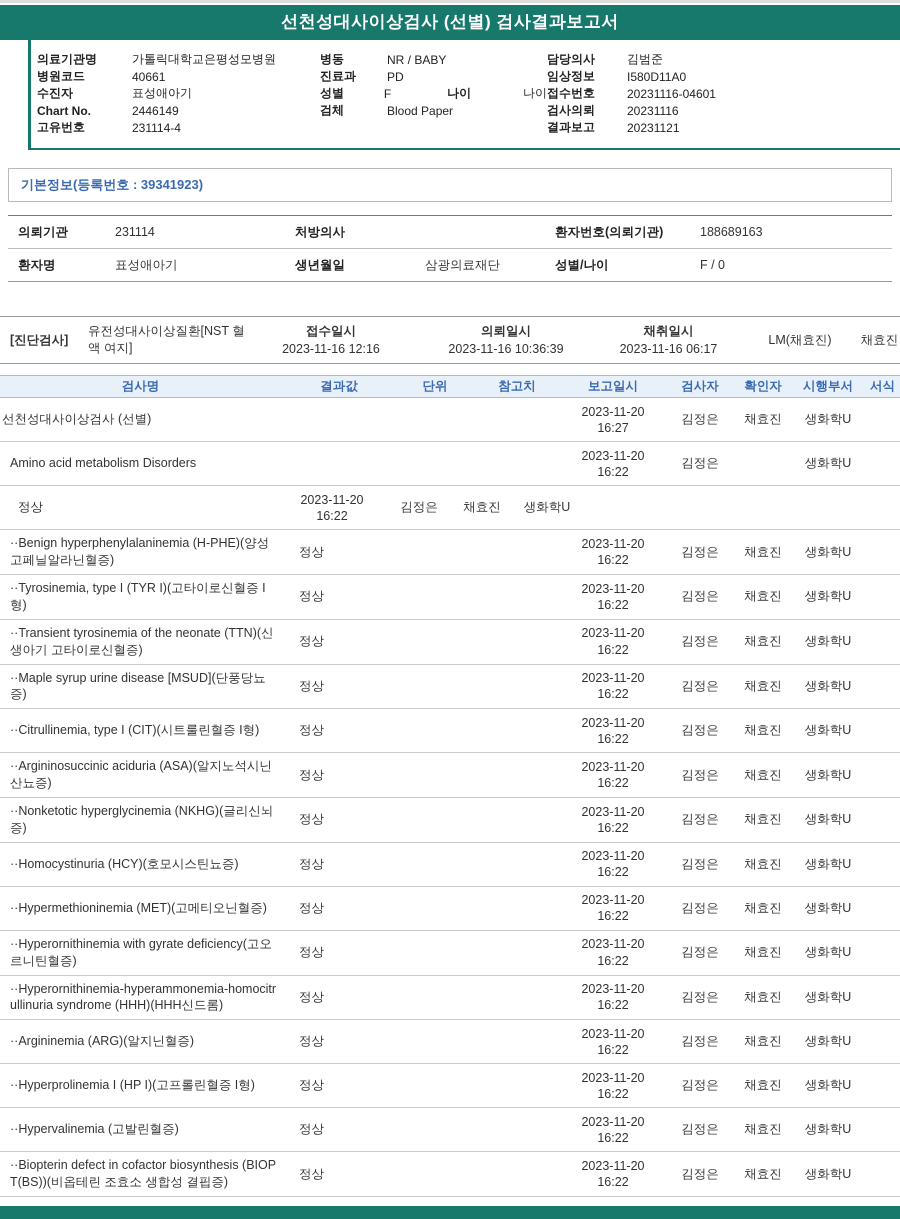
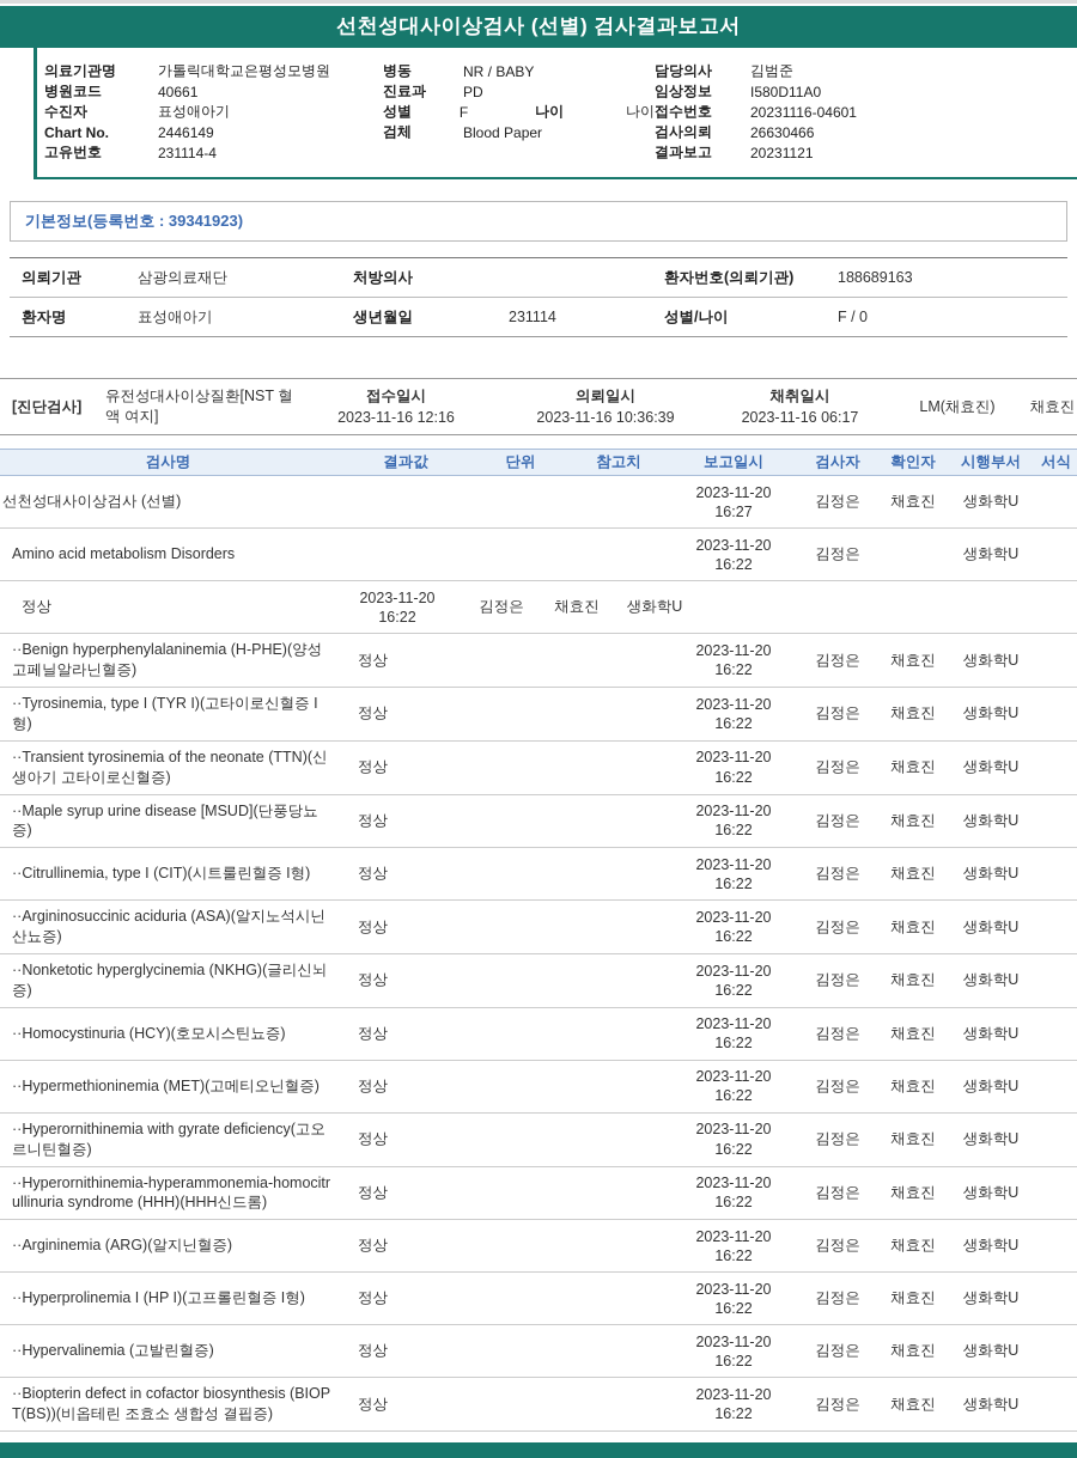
  선천성대사이상검사 (선별) 검사결과보고서
  의료기관명
  가톨릭대학교은평성모병원
  병원코드
  40661
  수진자
  표성애아기
  Chart No.
  2446149
  고유번호
  231114-4
  병동
  NR / BABY
  진료과
  PD
  성별
  F
  나이
  나이
  검체
  Blood Paper
  담당의사
  김범준
  임상정보
  I580D11A0
  접수번호
  20231116-04601
  검사의뢰
- 20231116
+ 26630466
  결과보고
  20231121
  기본정보(등록번호 : 39341923)
  의뢰기관
- 231114
+ 삼광의료재단
  처방의사
  환자번호(의뢰기관)
  188689163
  환자명
  표성애아기
  생년월일
- 삼광의료재단
+ 231114
  성별/나이
  F / 0
  [진단검사]
  유전성대사이상질환[NST 혈액 여지]
  접수일시
  2023-11-16 12:16
  의뢰일시
  2023-11-16 10:36:39
  채취일시
  2023-11-16 06:17
  LM(채효진)
  채효진
  검사명
  결과값
  단위
  참고치
  보고일시
  검사자
  확인자
  시행부서
  서식
  선천성대사이상검사 (선별)
  2023-11-20
  16:27
  김정은
  채효진
  생화학U
  Amino acid metabolism Disorders
  2023-11-20
  16:22
  김정은
  생화학U
  정상
  2023-11-20
  16:22
  김정은
  채효진
  생화학U
  ··Benign hyperphenylalaninemia (H-PHE)(양성 고페닐알라닌혈증)
  정상
  2023-11-20
  16:22
  김정은
  채효진
  생화학U
  ··Tyrosinemia, type I (TYR I)(고타이로신혈증 I형)
  정상
  2023-11-20
  16:22
  김정은
  채효진
  생화학U
  ··Transient tyrosinemia of the neonate (TTN)(신생아기 고타이로신혈증)
  정상
  2023-11-20
  16:22
  김정은
  채효진
  생화학U
  ··Maple syrup urine disease [MSUD](단풍당뇨증)
  정상
  2023-11-20
  16:22
  김정은
  채효진
  생화학U
  ··Citrullinemia, type I (CIT)(시트룰린혈증 I형)
  정상
  2023-11-20
  16:22
  김정은
  채효진
  생화학U
  ··Argininosuccinic aciduria (ASA)(알지노석시닌산뇨증)
  정상
  2023-11-20
  16:22
  김정은
  채효진
  생화학U
  ··Nonketotic hyperglycinemia (NKHG)(글리신뇌증)
  정상
  2023-11-20
  16:22
  김정은
  채효진
  생화학U
  ··Homocystinuria (HCY)(호모시스틴뇨증)
  정상
  2023-11-20
  16:22
  김정은
  채효진
  생화학U
  ··Hypermethioninemia (MET)(고메티오닌혈증)
  정상
  2023-11-20
  16:22
  김정은
  채효진
  생화학U
  ··Hyperornithinemia with gyrate deficiency(고오르니틴혈증)
  정상
  2023-11-20
  16:22
  김정은
  채효진
  생화학U
  ··Hyperornithinemia-hyperammonemia-homocitrullinuria syndrome (HHH)(HHH신드롬)
  정상
  2023-11-20
  16:22
  김정은
  채효진
  생화학U
  ··Argininemia (ARG)(알지닌혈증)
  정상
  2023-11-20
  16:22
  김정은
  채효진
  생화학U
  ··Hyperprolinemia I (HP I)(고프롤린혈증 I형)
  정상
  2023-11-20
  16:22
  김정은
  채효진
  생화학U
  ··Hypervalinemia (고발린혈증)
  정상
  2023-11-20
  16:22
  김정은
  채효진
  생화학U
  ··Biopterin defect in cofactor biosynthesis (BIOPT(BS))(비옵테린 조효소 생합성 결핍증)
  정상
  2023-11-20
  16:22
  김정은
  채효진
  생화학U
